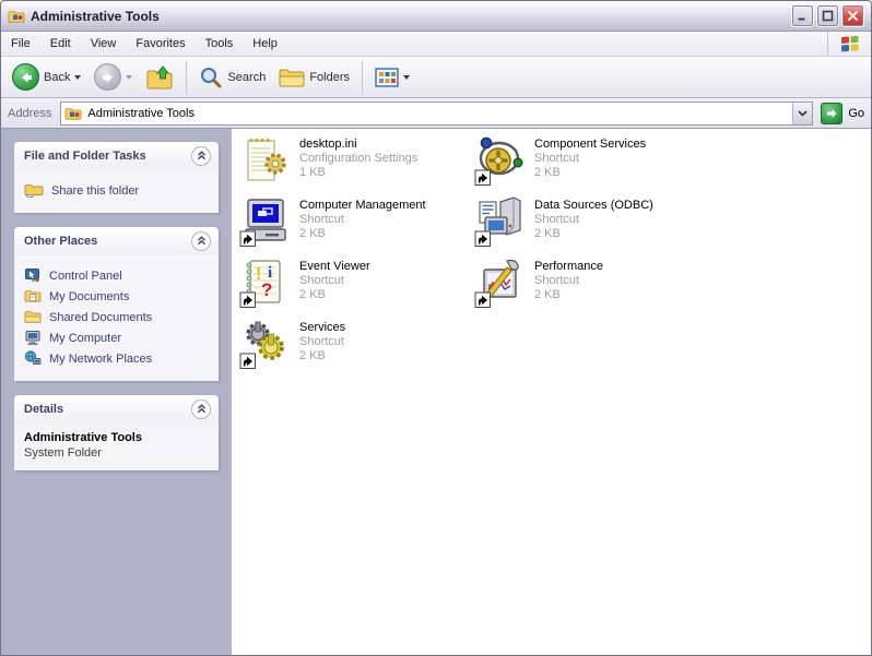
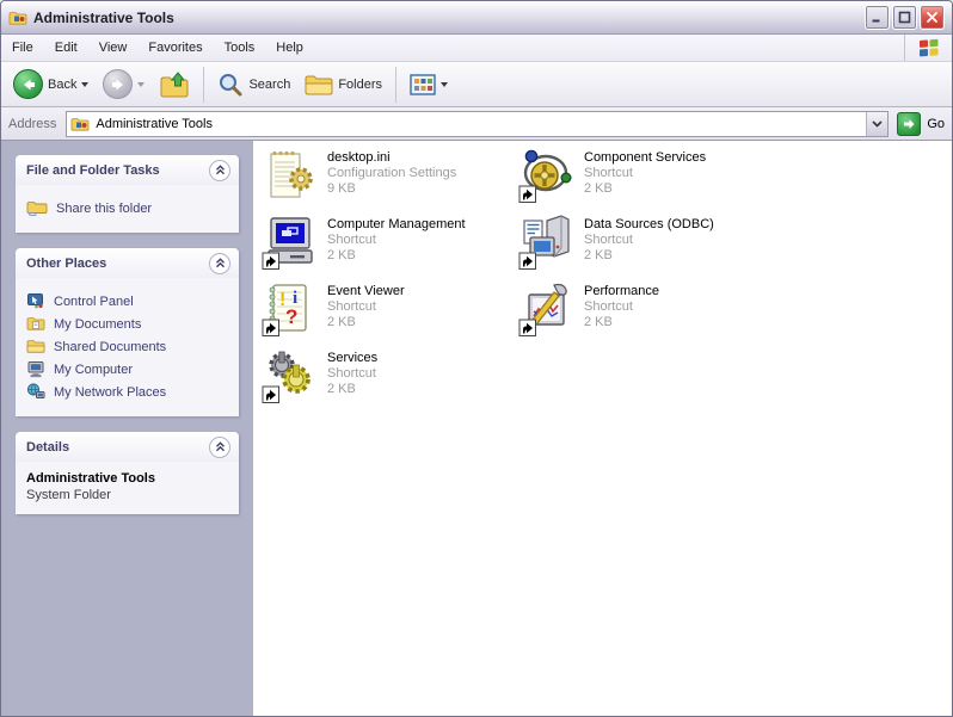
  Administrative Tools
  File
  Edit
  View
  Favorites
  Tools
  Help
  Back
  Search
  Folders
  Address
  Administrative Tools
  Go
  File and Folder Tasks
  Share this folder
  Other Places
  Control Panel
  My Documents
  Shared Documents
  My Computer
  My Network Places
  Details
  Administrative Tools
  System Folder
  desktop.ini
  Configuration Settings
- 1 KB
+ 9 KB
  Component Services
  Shortcut
  2 KB
  Computer Management
  Shortcut
  2 KB
  Data Sources (ODBC)
  Shortcut
  2 KB
  !
  i
  ?
  Event Viewer
  Shortcut
  2 KB
  Performance
  Shortcut
  2 KB
  Services
  Shortcut
  2 KB
